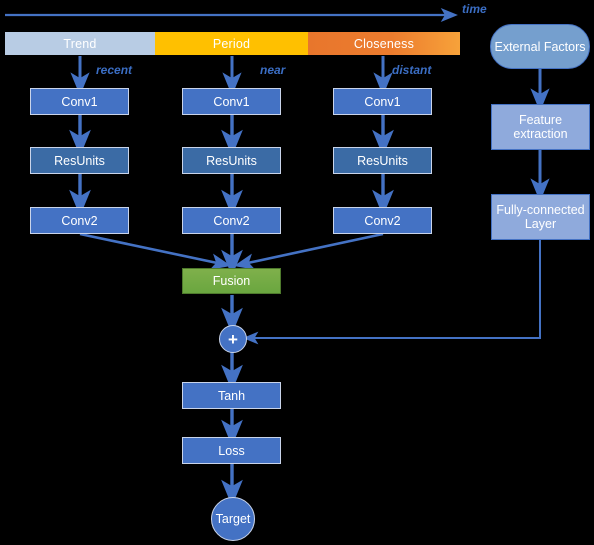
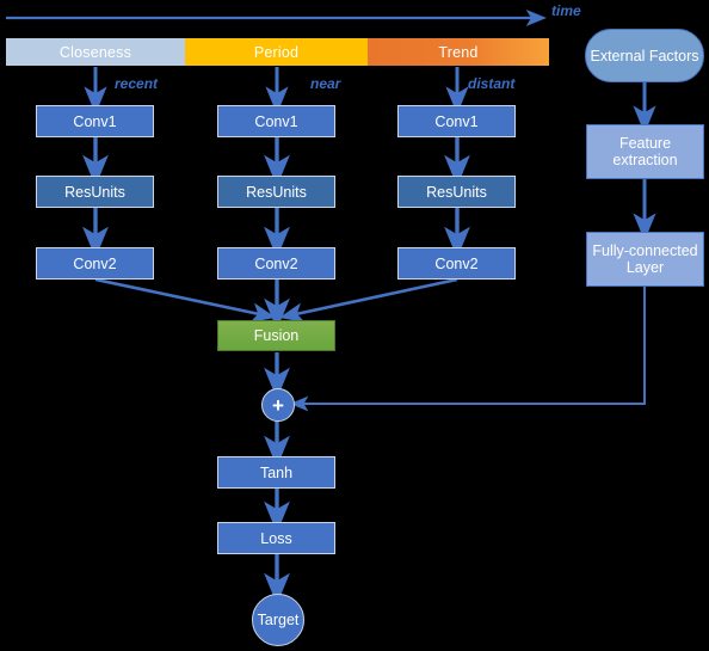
- Trend
+ Closeness
  Period
- Closeness
+ Trend
  time
  recent
  near
  distant
  Conv1
  ResUnits
  Conv2
  Conv1
  ResUnits
  Conv2
  Conv1
  ResUnits
  Conv2
  External Factors
  Feature extraction
  Fully-connected Layer
  Fusion
  +
  Tanh
  Loss
  Target
